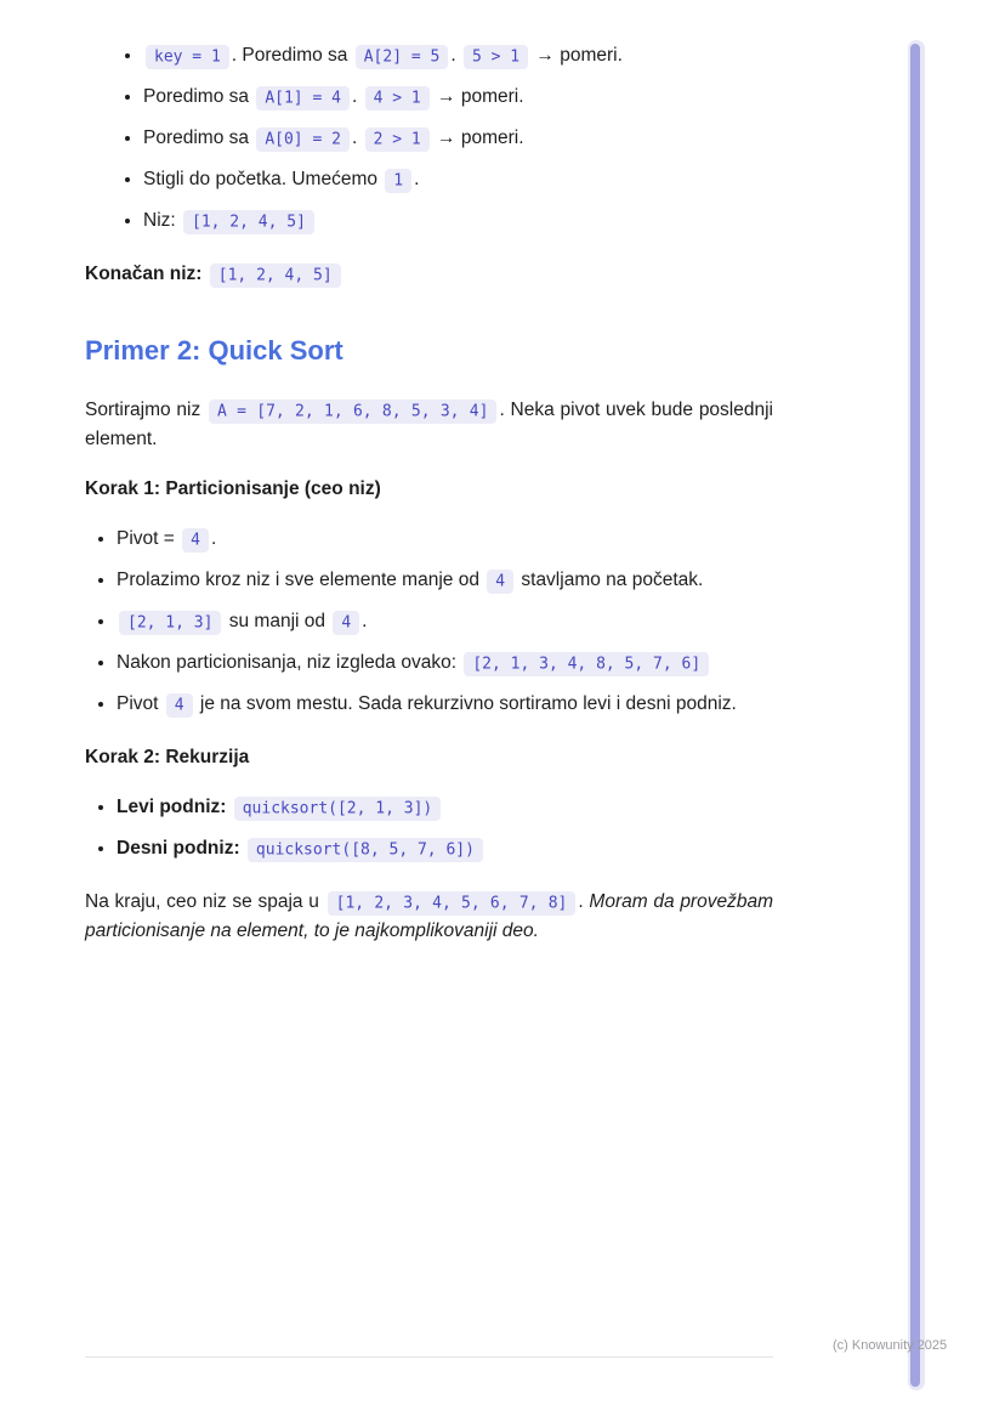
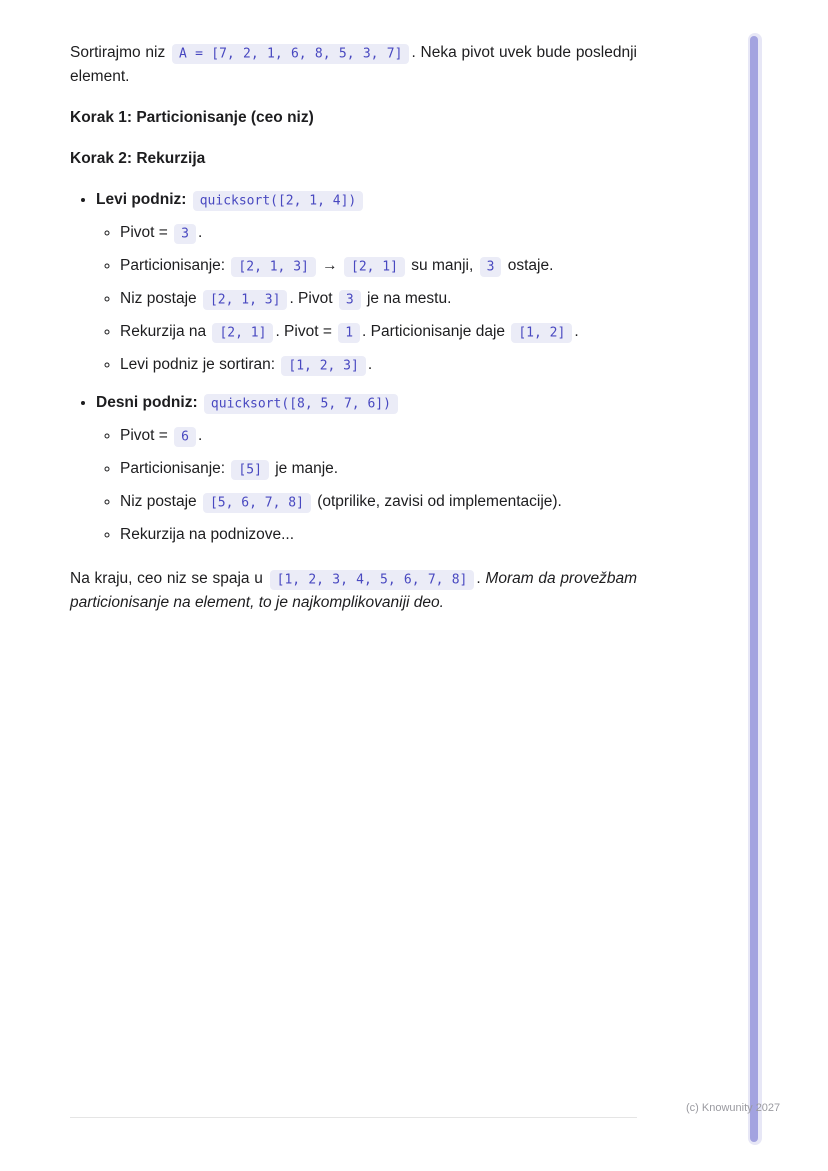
- key = 1 . Poredimo sa A[2] = 5 . 5 > 1 → pomeri.
- Poredimo sa A[1] = 4 . 4 > 1 → pomeri.
- Poredimo sa A[0] = 2 . 2 > 1 → pomeri.
- Stigli do početka. Umećemo 1 .
- Niz: [1, 2, 4, 5]
- Konačan niz: [1, 2, 4, 5]
- Primer 2: Quick Sort
- Sortirajmo niz A = [7, 2, 1, 6, 8, 5, 3, 4] . Neka pivot uvek bude poslednji element.
+ Sortirajmo niz A = [7, 2, 1, 6, 8, 5, 3, 7] . Neka pivot uvek bude poslednji element.
  Korak 1: Particionisanje (ceo niz)
- Pivot = 4 .
- Prolazimo kroz niz i sve elemente manje od 4 stavljamo na početak.
- [2, 1, 3] su manji od 4 .
- Nakon particionisanja, niz izgleda ovako: [2, 1, 3, 4, 8, 5, 7, 6]
- Pivot 4 je na svom mestu. Sada rekurzivno sortiramo levi i desni podniz.
  Korak 2: Rekurzija
- Levi podniz: quicksort([2, 1, 3])
+ Levi podniz: quicksort([2, 1, 4])
+ Pivot = 3 .
+ Particionisanje: [2, 1, 3] → [2, 1] su manji, 3 ostaje.
+ Niz postaje [2, 1, 3] . Pivot 3 je na mestu.
+ Rekurzija na [2, 1] . Pivot = 1 . Particionisanje daje [1, 2] .
+ Levi podniz je sortiran: [1, 2, 3] .
  Desni podniz: quicksort([8, 5, 7, 6])
+ Pivot = 6 .
+ Particionisanje: [5] je manje.
+ Niz postaje [5, 6, 7, 8] (otprilike, zavisi od implementacije).
+ Rekurzija na podnizove...
  Na kraju, ceo niz se spaja u [1, 2, 3, 4, 5, 6, 7, 8] . Moram da provežbam particionisanje na element, to je najkomplikovaniji deo.
- (c) Knowunity 2025
+ (c) Knowunity 2027
